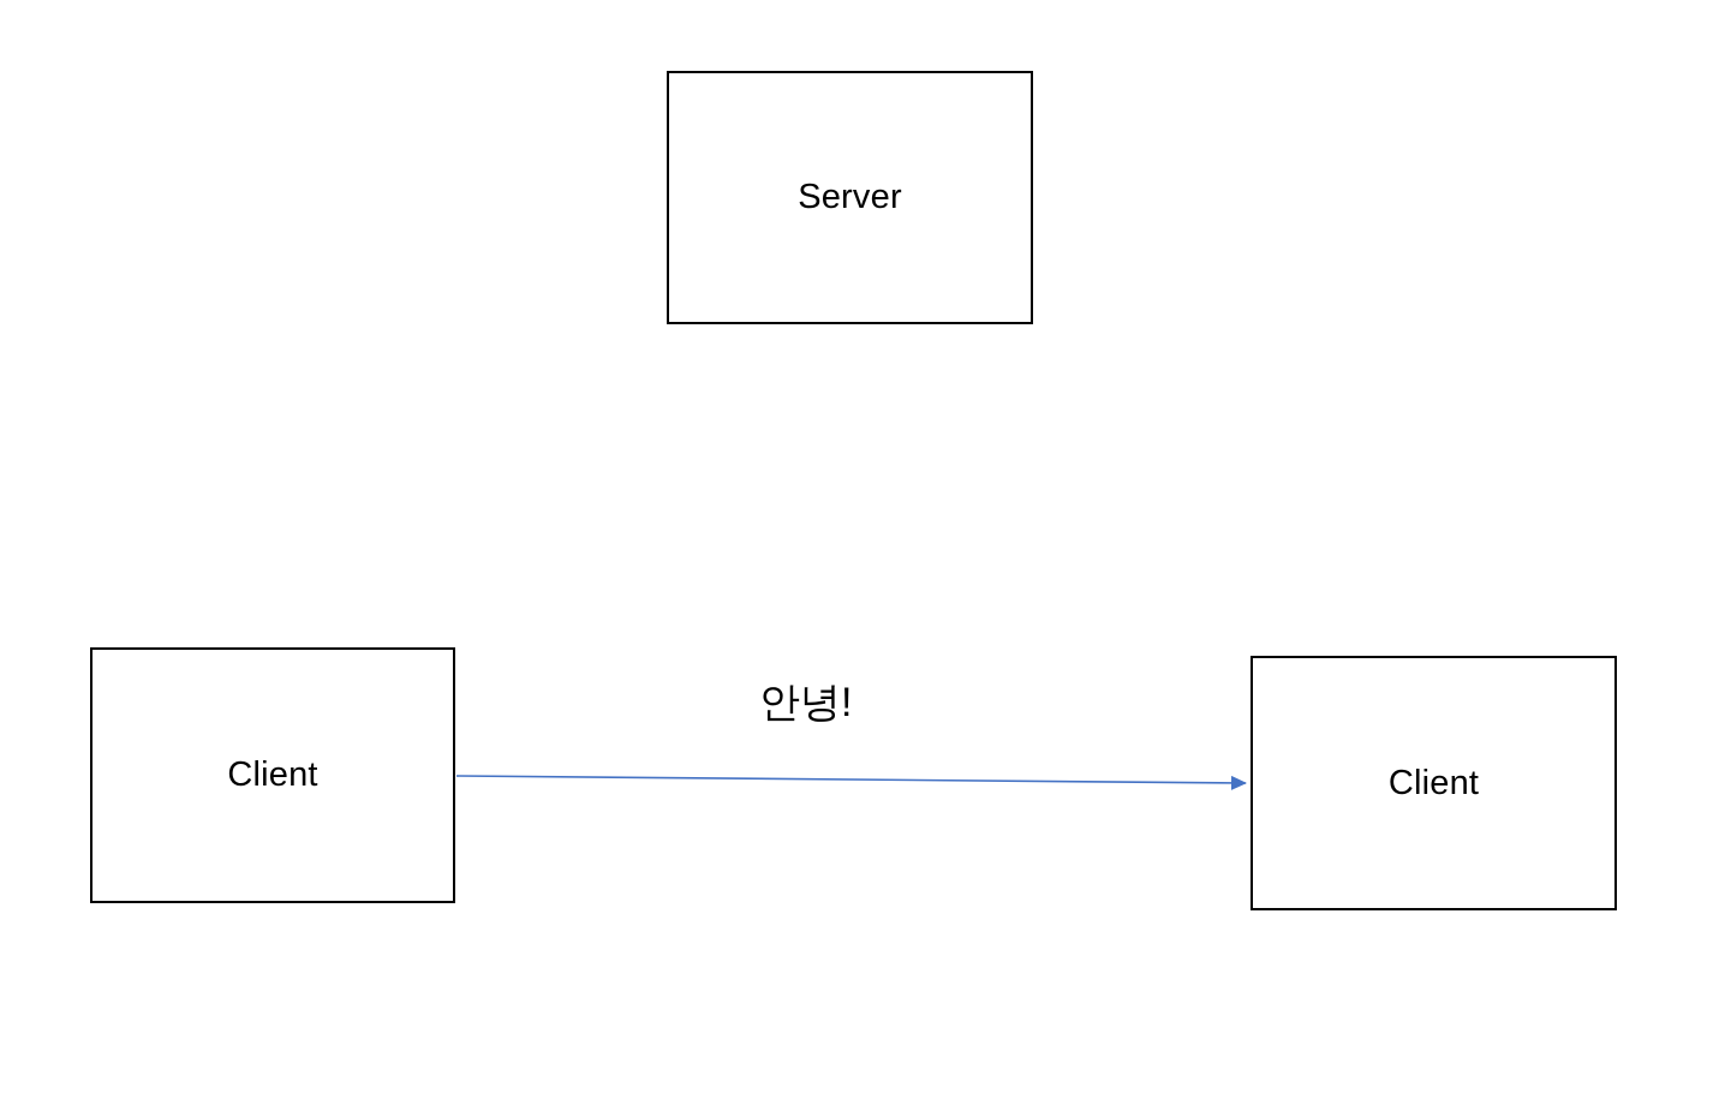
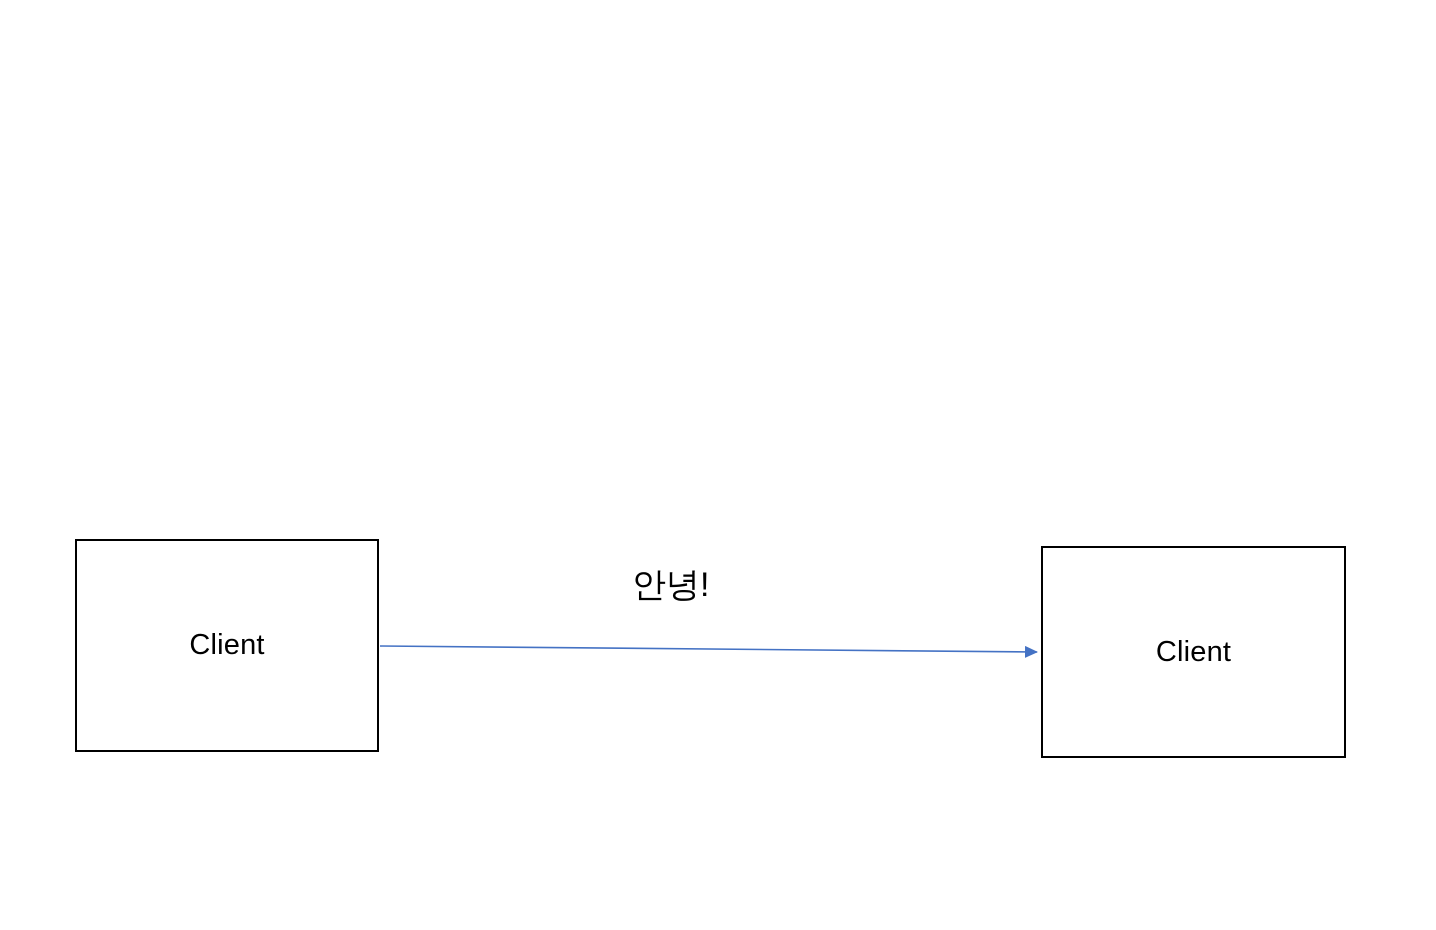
- Server
  Client
  Client
  안녕!
